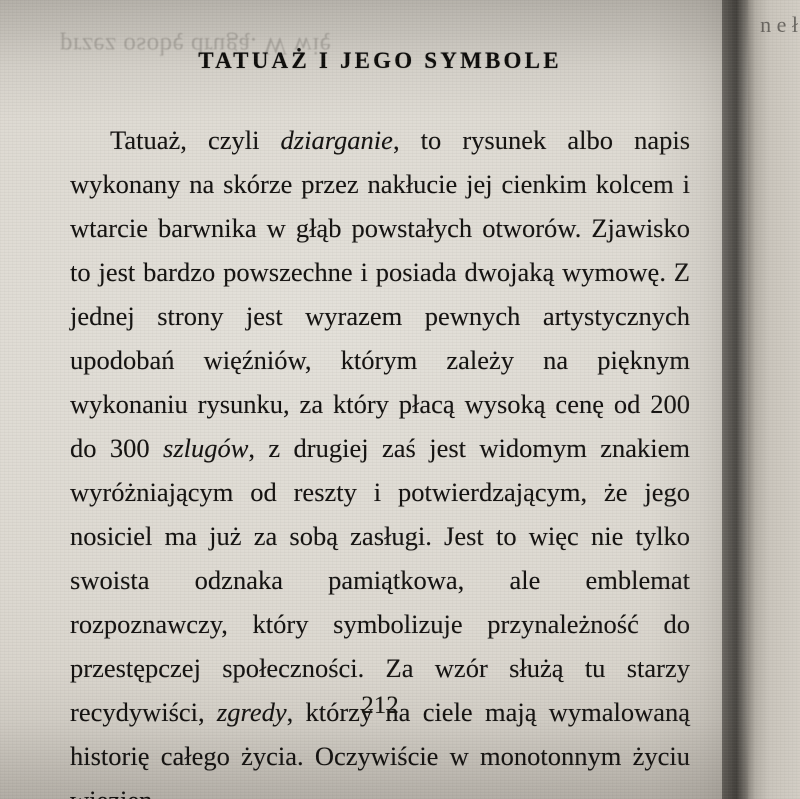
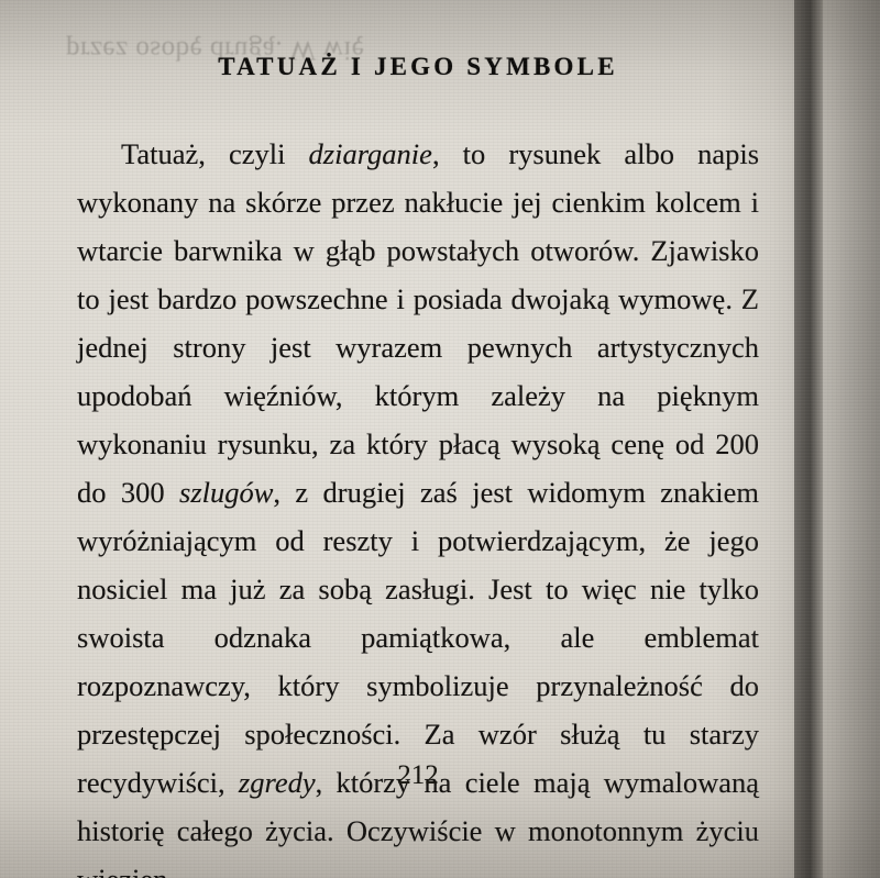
  TATUAŻ I JEGO SYMBOLE
  Tatuaż, czyli dziarganie, to rysunek albo n wykonany na skórze przez nakłucie jej cienkim kolce wtarcie barwnika w głąb powstałych otworów. Zjaw to jest bardzo powszechne i posiada dwojaką wymow jednej strony jest wyrazem pewnych artystyczn upodobań więźniów, którym zależy na pięk wykonaniu rysunku, za który płacą wysoką cenę od do 300 szlugów, z drugiej zaś jest widomym znak wyróżniającym od reszty i potwierdzającym, że j nosiciel ma już za sobą zasługi. Jest to więc nie t swoista odznaka pamiątkowa, ale emble rozpoznawczy, który symbolizuje przynależność przestępczej społeczności. Za wzór służą tu st recydywiści, zgredy, którzy na ciele mają wymalow historię całego życia. Oczywiście w monotonnym ż
  212
- n e ł
